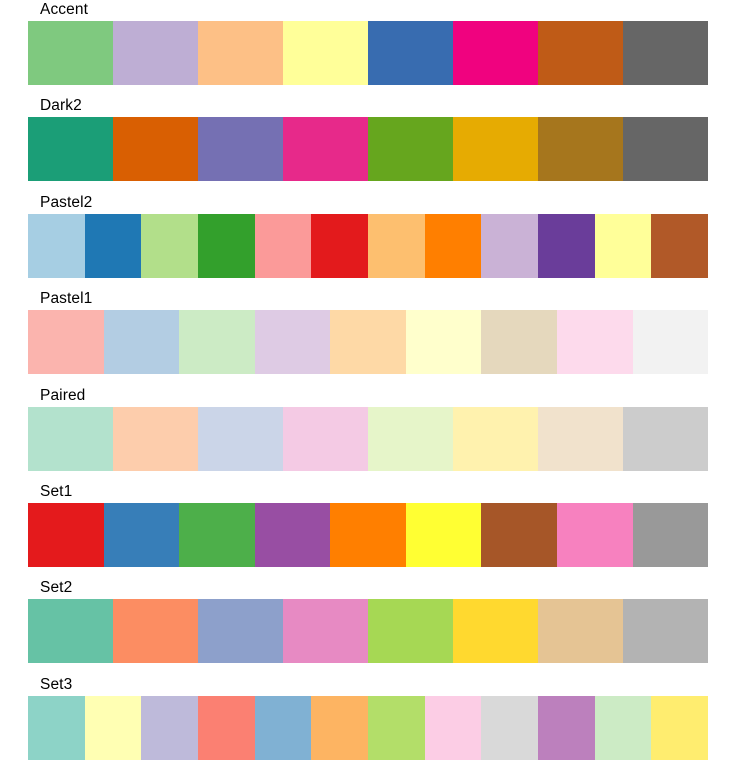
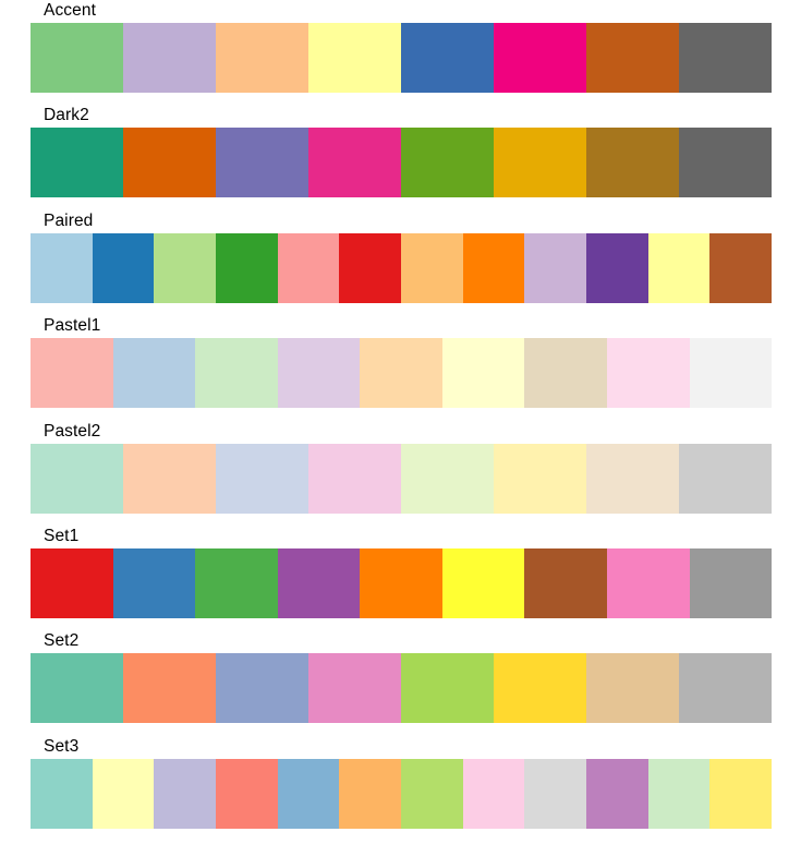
  Accent
  Dark2
- Pastel2
+ Paired
  Pastel1
- Paired
+ Pastel2
  Set1
  Set2
  Set3
